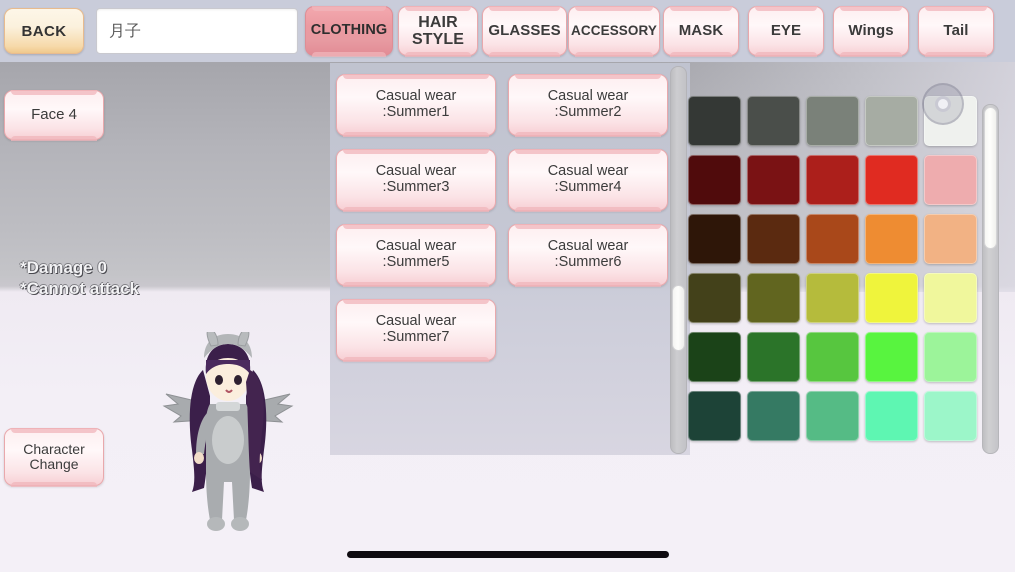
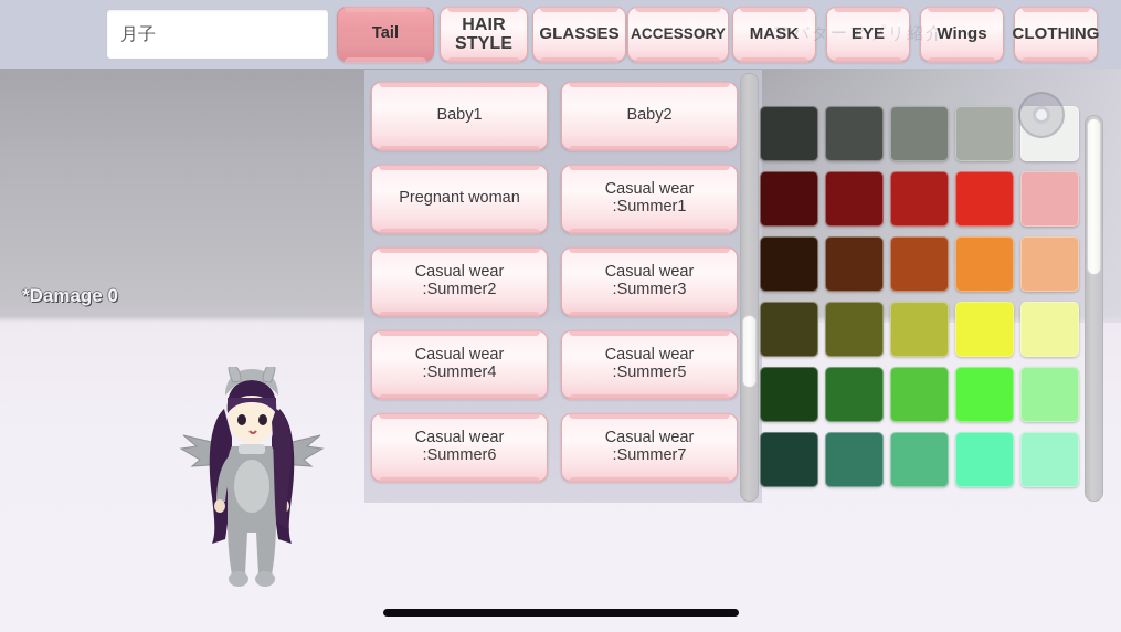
  *Damage 0
- *Cannot attack
- Face 4
- Character
- Change
- BACK
  月子
- CLOTHING
+ Tail
  HAIR
  STYLE
  GLASSES
  ACCESSORY
  MASK
  EYE
  Wings
- Tail
+ CLOTHING
+ アバターアプリ紹介
+ Baby1
+ Baby2
+ Pregnant woman
  Casual wear
  :Summer1
  Casual wear
  :Summer2
  Casual wear
  :Summer3
  Casual wear
  :Summer4
  Casual wear
  :Summer5
  Casual wear
  :Summer6
  Casual wear
  :Summer7
